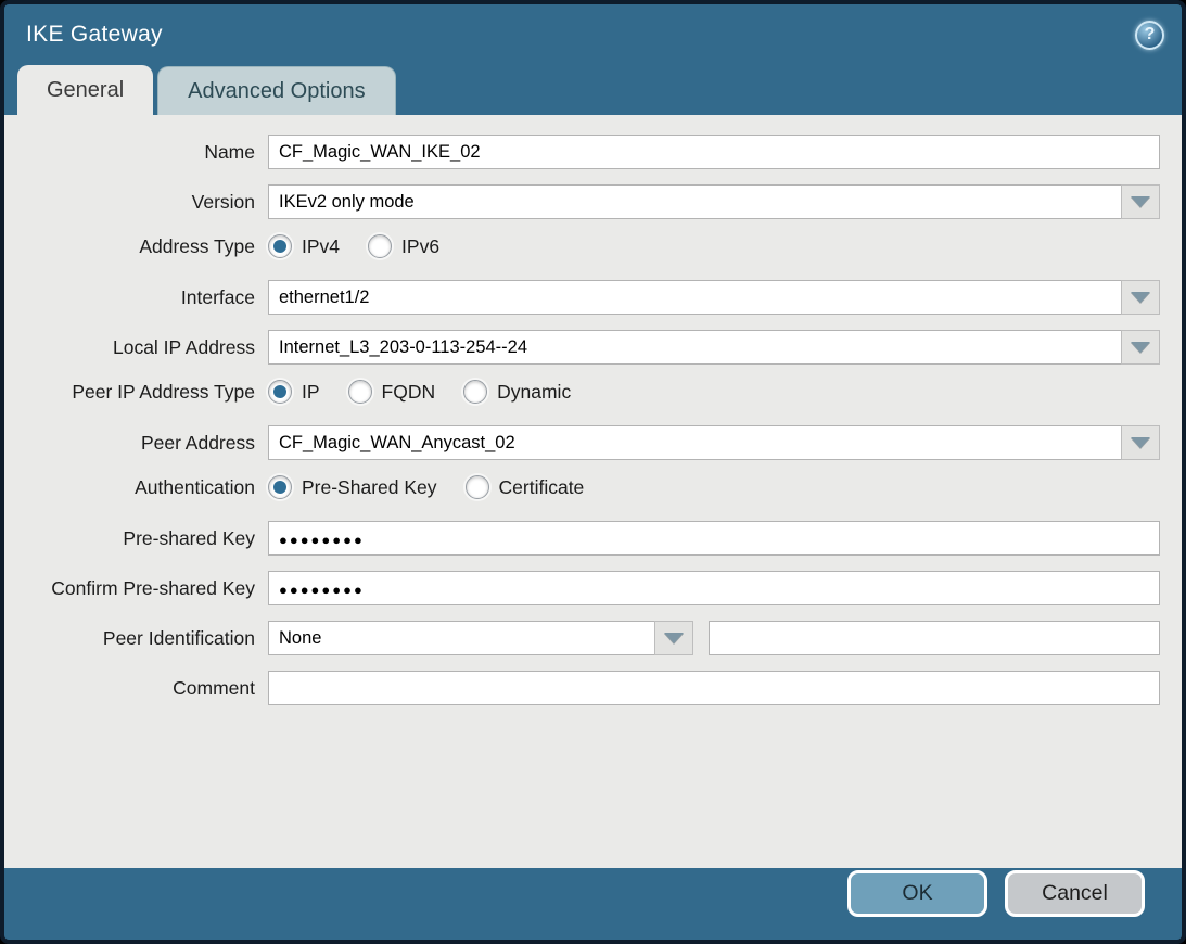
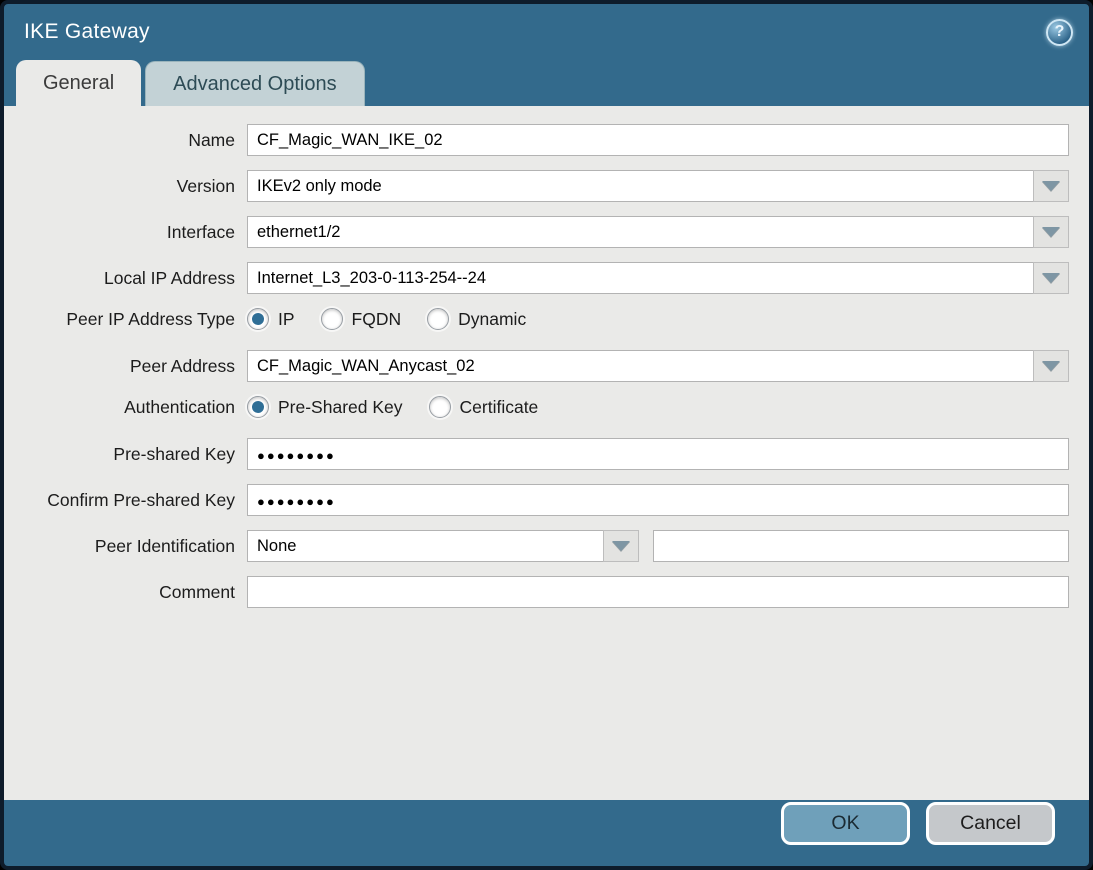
  IKE Gateway
  ?
  General
  Advanced Options
  Name
  CF_Magic_WAN_IKE_02
  Version
  IKEv2 only mode
- Address Type
- IPv4
- IPv6
  Interface
  ethernet1/2
  Local IP Address
  Internet_L3_203-0-113-254--24
  Peer IP Address Type
  IP
  FQDN
  Dynamic
  Peer Address
  CF_Magic_WAN_Anycast_02
  Authentication
  Pre-Shared Key
  Certificate
  Pre-shared Key
  ●●●●●●●●
  Confirm Pre-shared Key
  ●●●●●●●●
  Peer Identification
  None
  Comment
  OK
  Cancel
